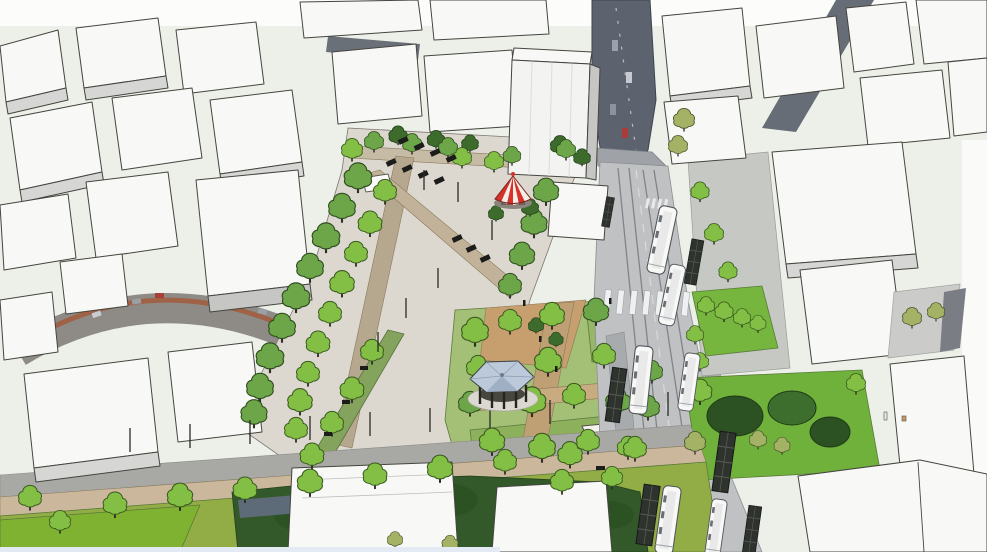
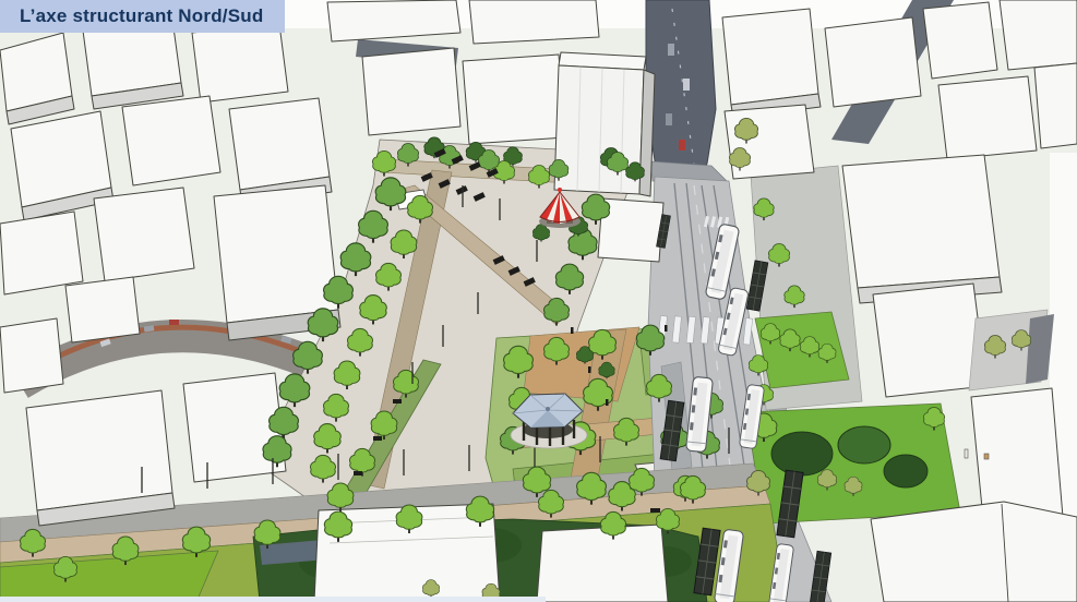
+ L’axe structurant Nord/Sud
